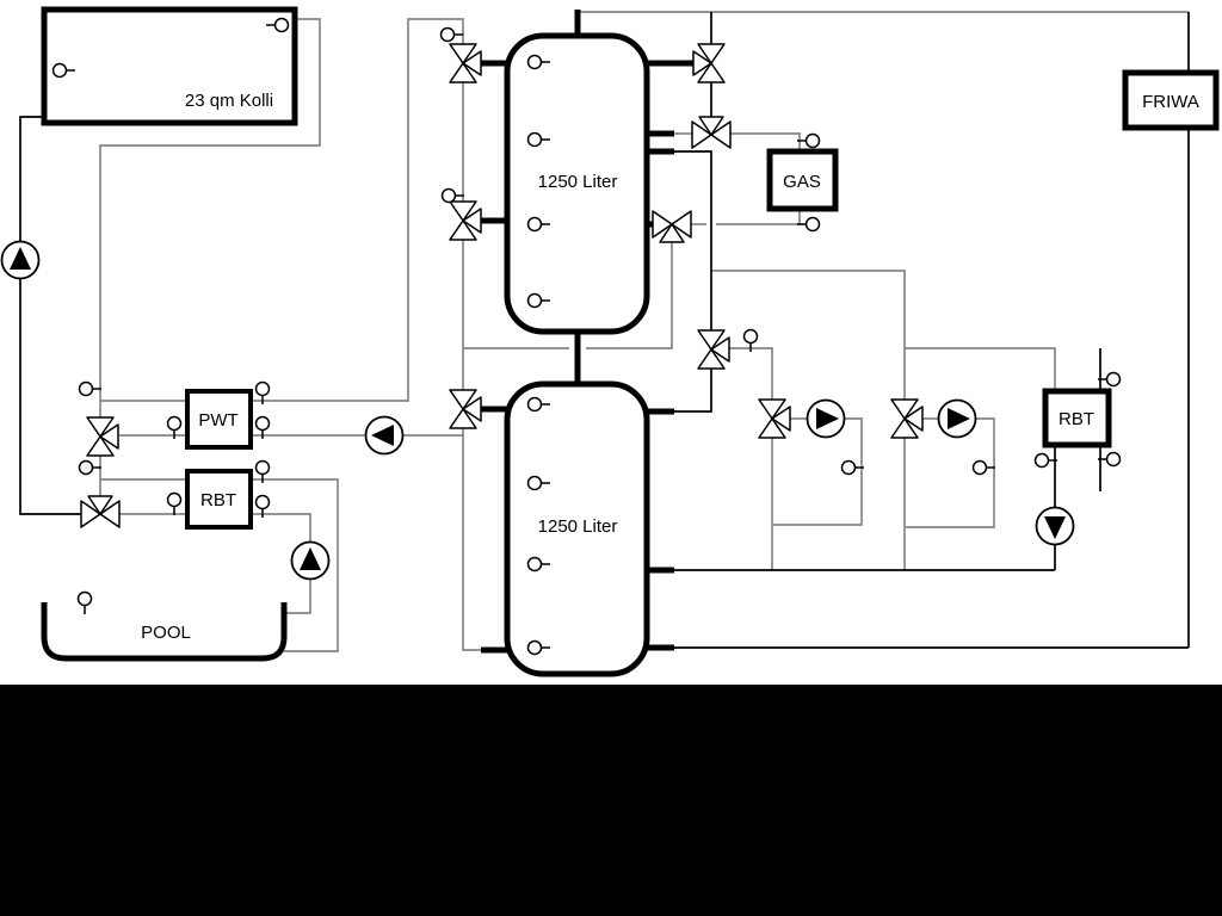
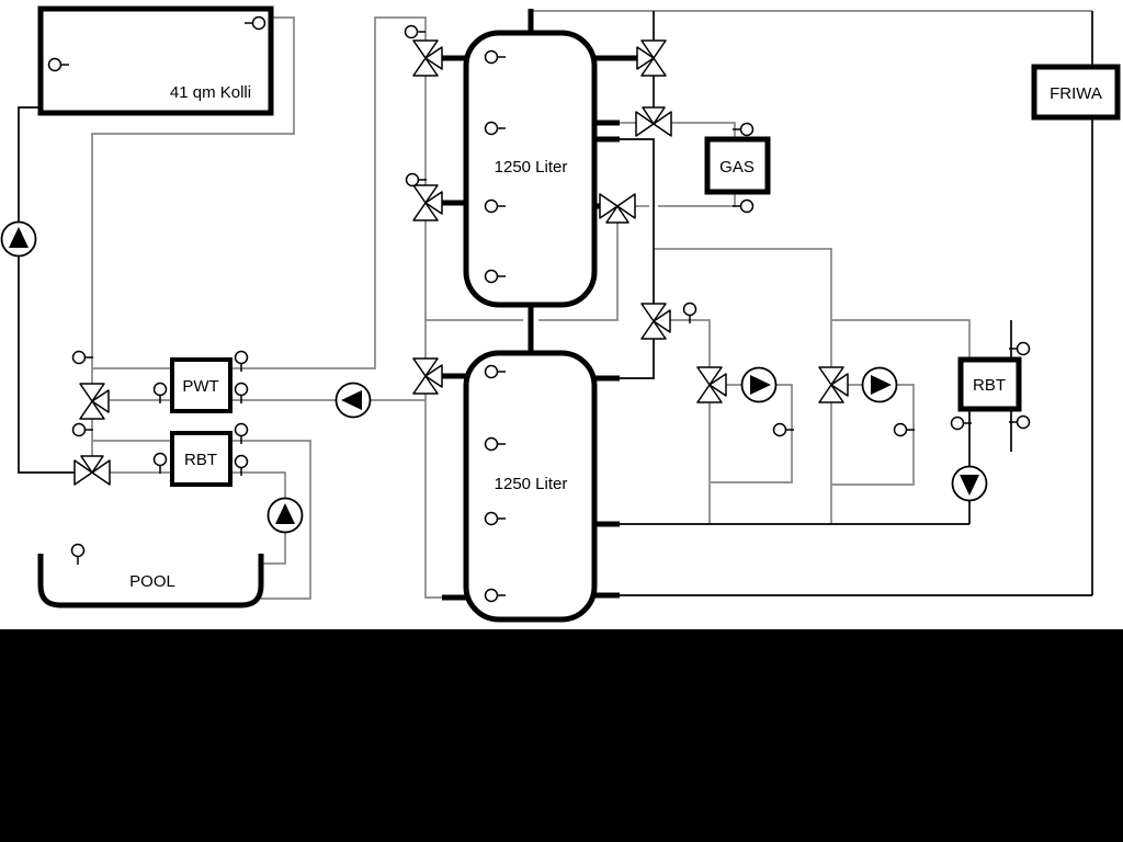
- 23 qm Kolli
+ 41 qm Kolli
  1250 Liter
  1250 Liter
  PWT
  RBT
  GAS
  FRIWA
  RBT
  POOL
